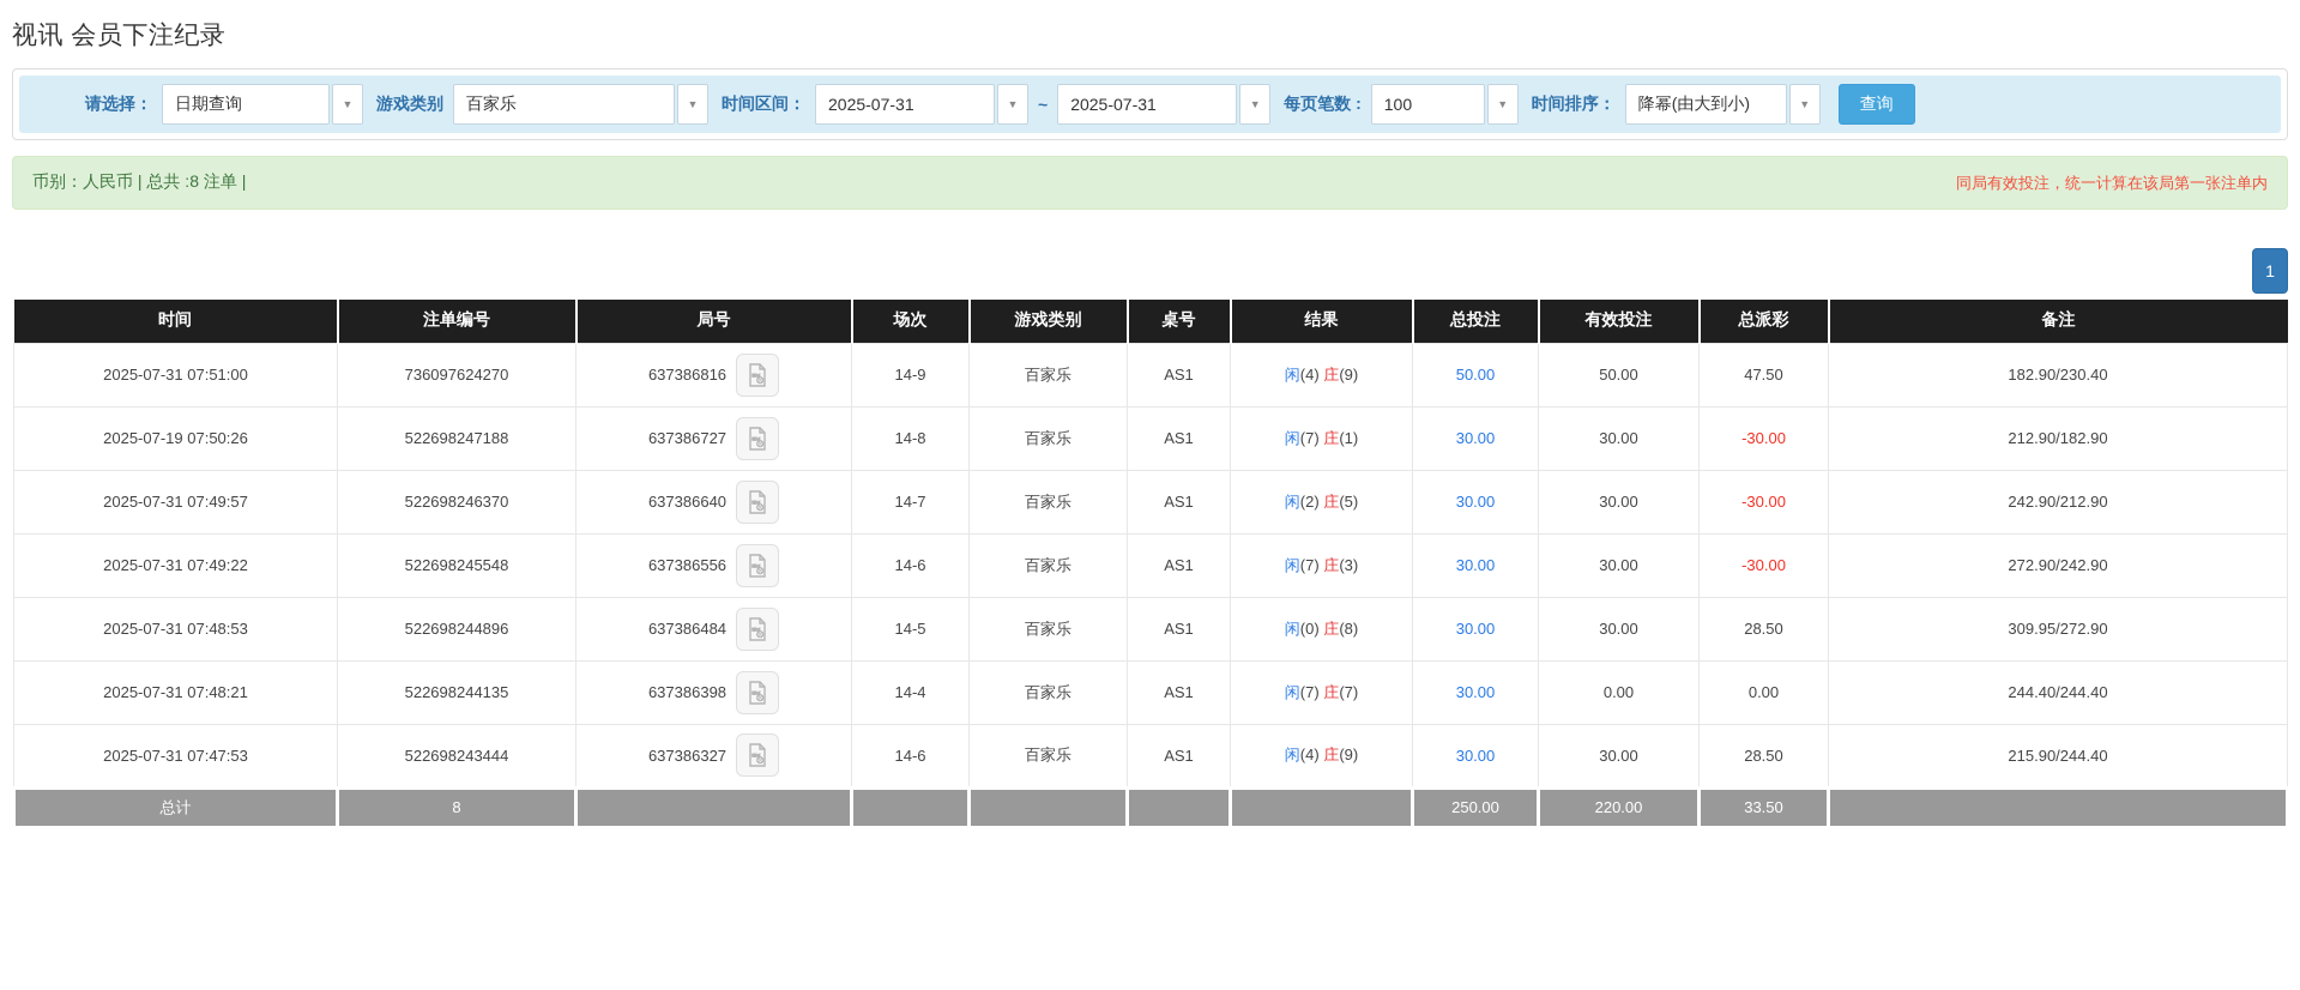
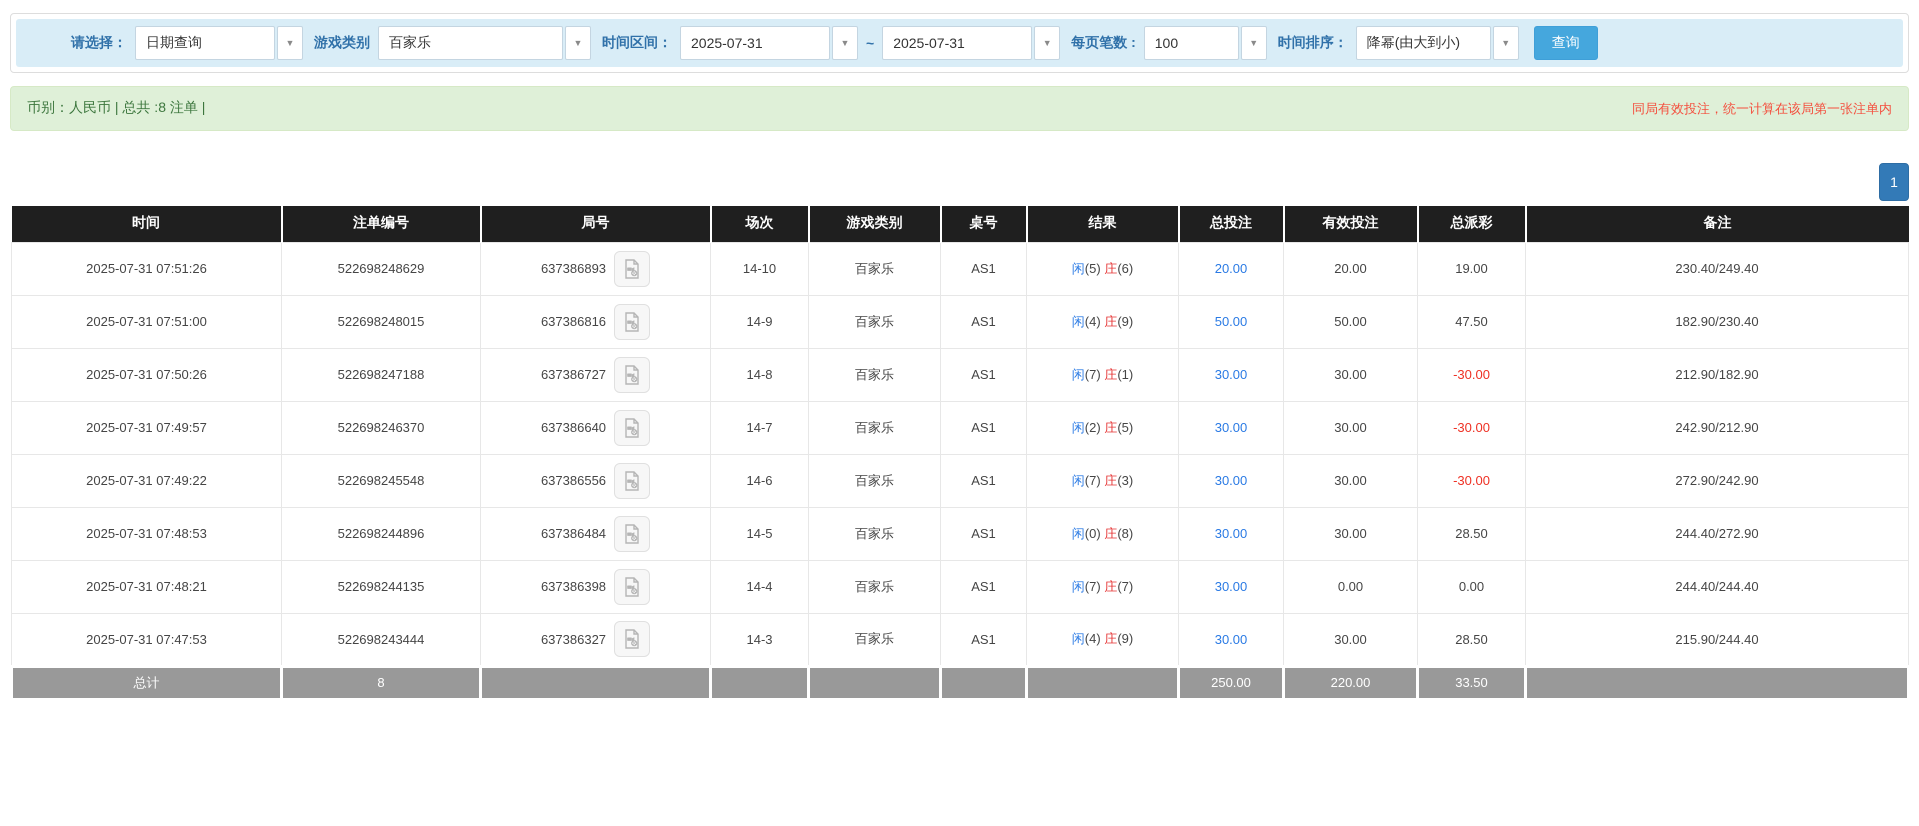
- 视讯 会员下注纪录
  请选择：
  日期查询
  ▼
  游戏类别
  百家乐
  ▼
  时间区间：
  2025-07-31
  ▼
  ~
  2025-07-31
  ▼
  每页笔数 :
  100
  ▼
  时间排序：
  降幂(由大到小)
  ▼
  查询
  币别：人民币 | 总共 :8 注单 |
  同局有效投注，统一计算在该局第一张注单内
  1
  时间	注单编号	局号	场次	游戏类别	桌号	结果	总投注	有效投注	总派彩	备注
+ 2025-07-31 07:51:26	522698248629	637386893	14-10	百家乐	AS1	闲(5) 庄(6)	20.00	20.00	19.00	230.40/249.40
- 2025-07-31 07:51:00	736097624270	637386816	14-9	百家乐	AS1	闲(4) 庄(9)	50.00	50.00	47.50	182.90/230.40
+ 2025-07-31 07:51:00	522698248015	637386816	14-9	百家乐	AS1	闲(4) 庄(9)	50.00	50.00	47.50	182.90/230.40
- 2025-07-19 07:50:26	522698247188	637386727	14-8	百家乐	AS1	闲(7) 庄(1)	30.00	30.00	-30.00	212.90/182.90
+ 2025-07-31 07:50:26	522698247188	637386727	14-8	百家乐	AS1	闲(7) 庄(1)	30.00	30.00	-30.00	212.90/182.90
  2025-07-31 07:49:57	522698246370	637386640	14-7	百家乐	AS1	闲(2) 庄(5)	30.00	30.00	-30.00	242.90/212.90
  2025-07-31 07:49:22	522698245548	637386556	14-6	百家乐	AS1	闲(7) 庄(3)	30.00	30.00	-30.00	272.90/242.90
- 2025-07-31 07:48:53	522698244896	637386484	14-5	百家乐	AS1	闲(0) 庄(8)	30.00	30.00	28.50	309.95/272.90
+ 2025-07-31 07:48:53	522698244896	637386484	14-5	百家乐	AS1	闲(0) 庄(8)	30.00	30.00	28.50	244.40/272.90
  2025-07-31 07:48:21	522698244135	637386398	14-4	百家乐	AS1	闲(7) 庄(7)	30.00	0.00	0.00	244.40/244.40
- 2025-07-31 07:47:53	522698243444	637386327	14-6	百家乐	AS1	闲(4) 庄(9)	30.00	30.00	28.50	215.90/244.40
+ 2025-07-31 07:47:53	522698243444	637386327	14-3	百家乐	AS1	闲(4) 庄(9)	30.00	30.00	28.50	215.90/244.40
  总计	8						250.00	220.00	33.50
